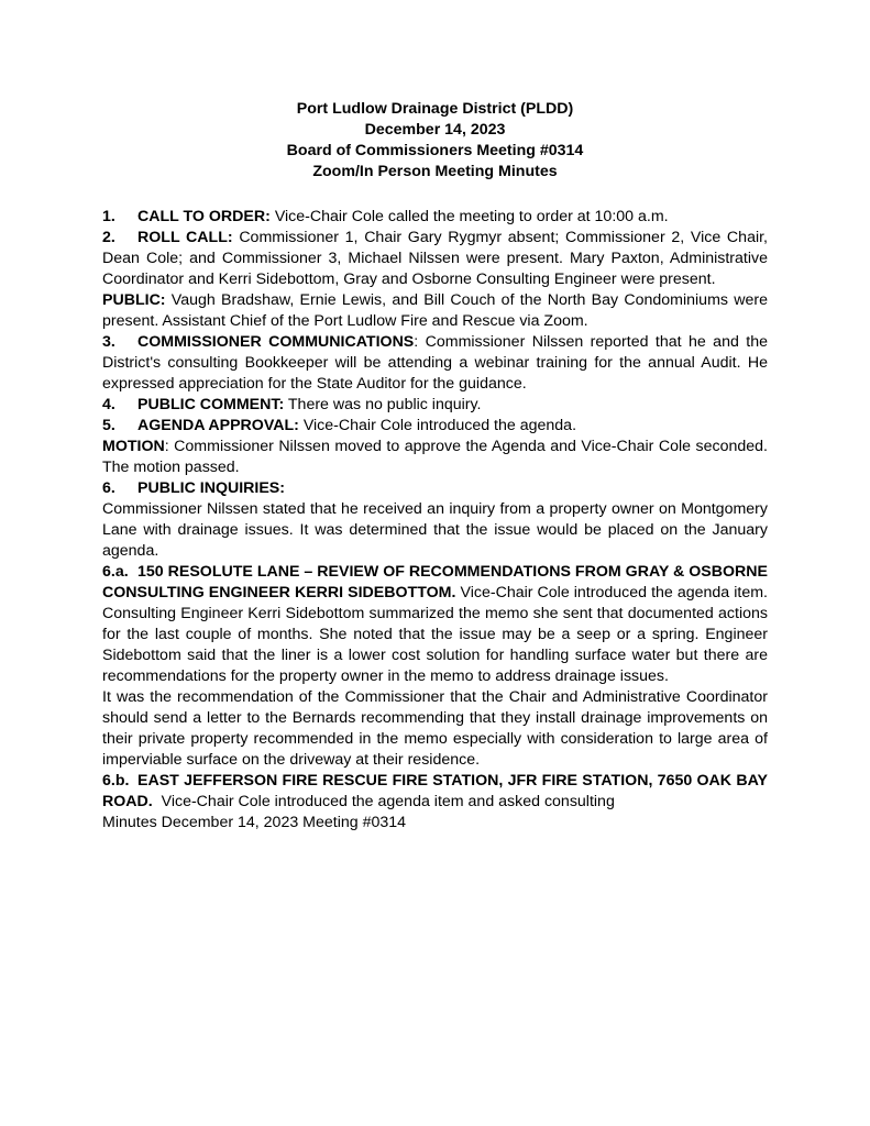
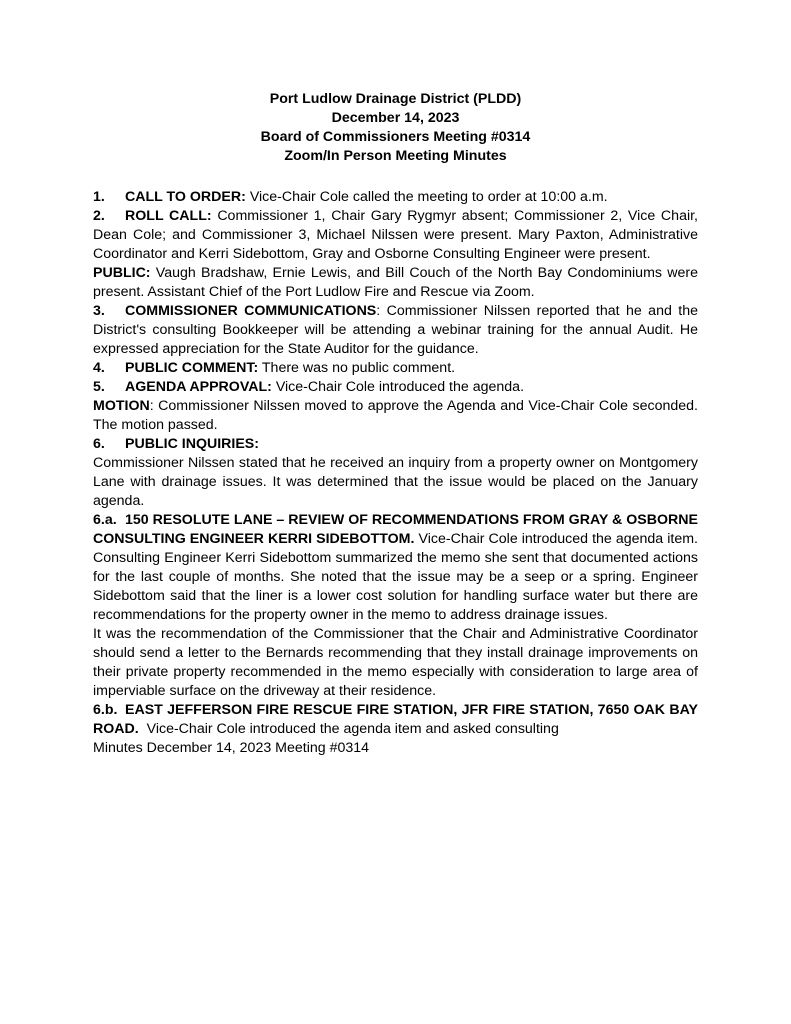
  Port Ludlow Drainage District (PLDD)
  December 14, 2023
  Board of Commissioners Meeting #0314
  Zoom/In Person Meeting Minutes
  1. CALL TO ORDER: Vice-Chair Cole called the meeting to order at 10:00 a.m.
  2. ROLL CALL: Commissioner 1, Chair Gary Rygmyr absent; Commissioner 2, Vice Chair, Dean Cole; and Commissioner 3, Michael Nilssen were present. Mary Paxton, Administrative Coordinator and Kerri Sidebottom, Gray and Osborne Consulting Engineer were present.
  PUBLIC: Vaugh Bradshaw, Ernie Lewis, and Bill Couch of the North Bay Condominiums were present. Assistant Chief of the Port Ludlow Fire and Rescue via Zoom.
  3. COMMISSIONER COMMUNICATIONS: Commissioner Nilssen reported that he and the District's consulting Bookkeeper will be attending a webinar training for the annual Audit. He expressed appreciation for the State Auditor for the guidance.
- 4. PUBLIC COMMENT: There was no public inquiry.
+ 4. PUBLIC COMMENT: There was no public comment.
  5. AGENDA APPROVAL: Vice-Chair Cole introduced the agenda.
  MOTION: Commissioner Nilssen moved to approve the Agenda and Vice-Chair Cole seconded. The motion passed.
  6. PUBLIC INQUIRIES:
  Commissioner Nilssen stated that he received an inquiry from a property owner on Montgomery Lane with drainage issues. It was determined that the issue would be placed on the January agenda.
  6.a. 150 RESOLUTE LANE – REVIEW OF RECOMMENDATIONS FROM GRAY & OSBORNE CONSULTING ENGINEER KERRI SIDEBOTTOM. Vice-Chair Cole introduced the agenda item. Consulting Engineer Kerri Sidebottom summarized the memo she sent that documented actions for the last couple of months. She noted that the issue may be a seep or a spring. Engineer Sidebottom said that the liner is a lower cost solution for handling surface water but there are recommendations for the property owner in the memo to address drainage issues.
  It was the recommendation of the Commissioner that the Chair and Administrative Coordinator should send a letter to the Bernards recommending that they install drainage improvements on their private property recommended in the memo especially with consideration to large area of imperviable surface on the driveway at their residence.
  6.b. EAST JEFFERSON FIRE RESCUE FIRE STATION, JFR FIRE STATION, 7650 OAK BAY ROAD. Vice-Chair Cole introduced the agenda item and asked consulting
  Minutes December 14, 2023 Meeting #0314
